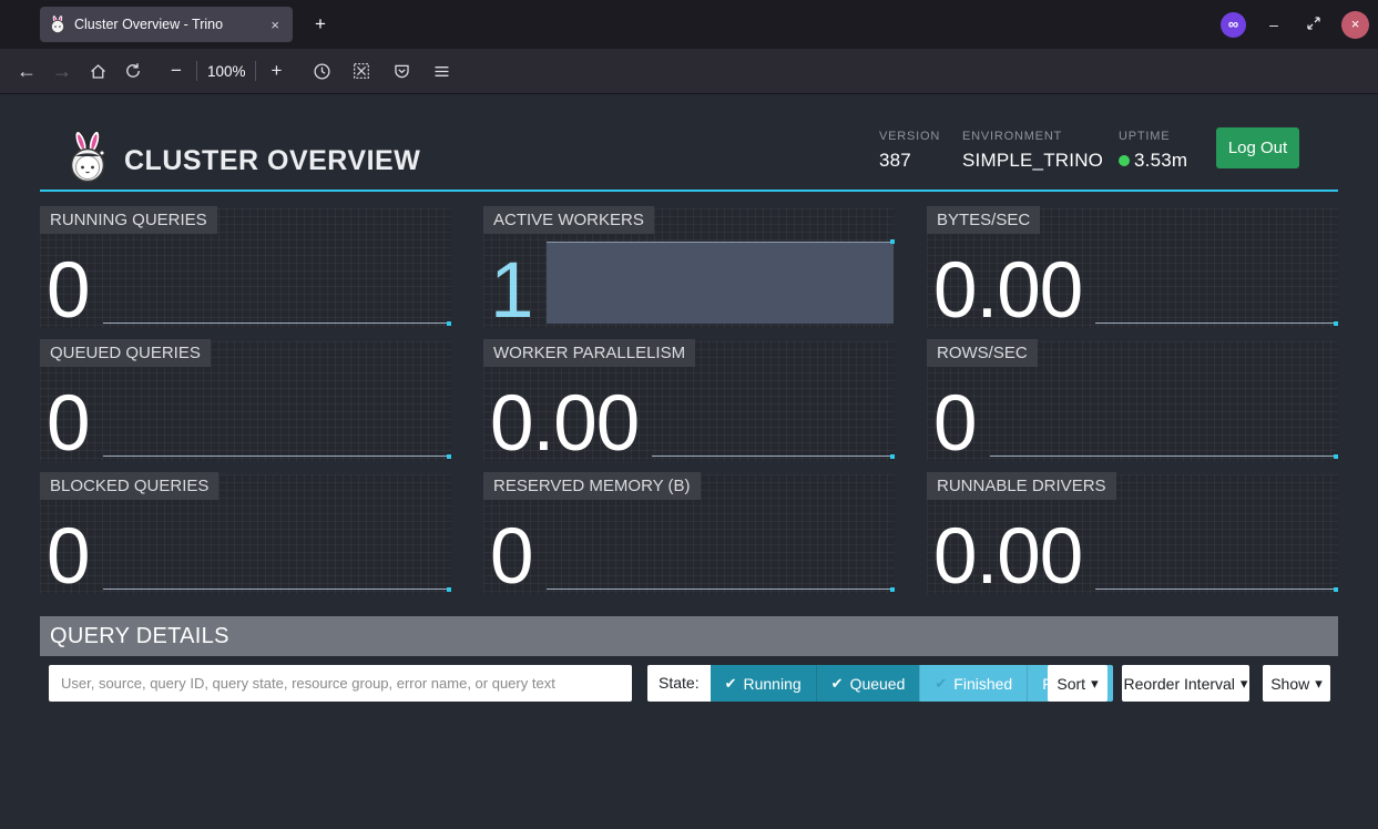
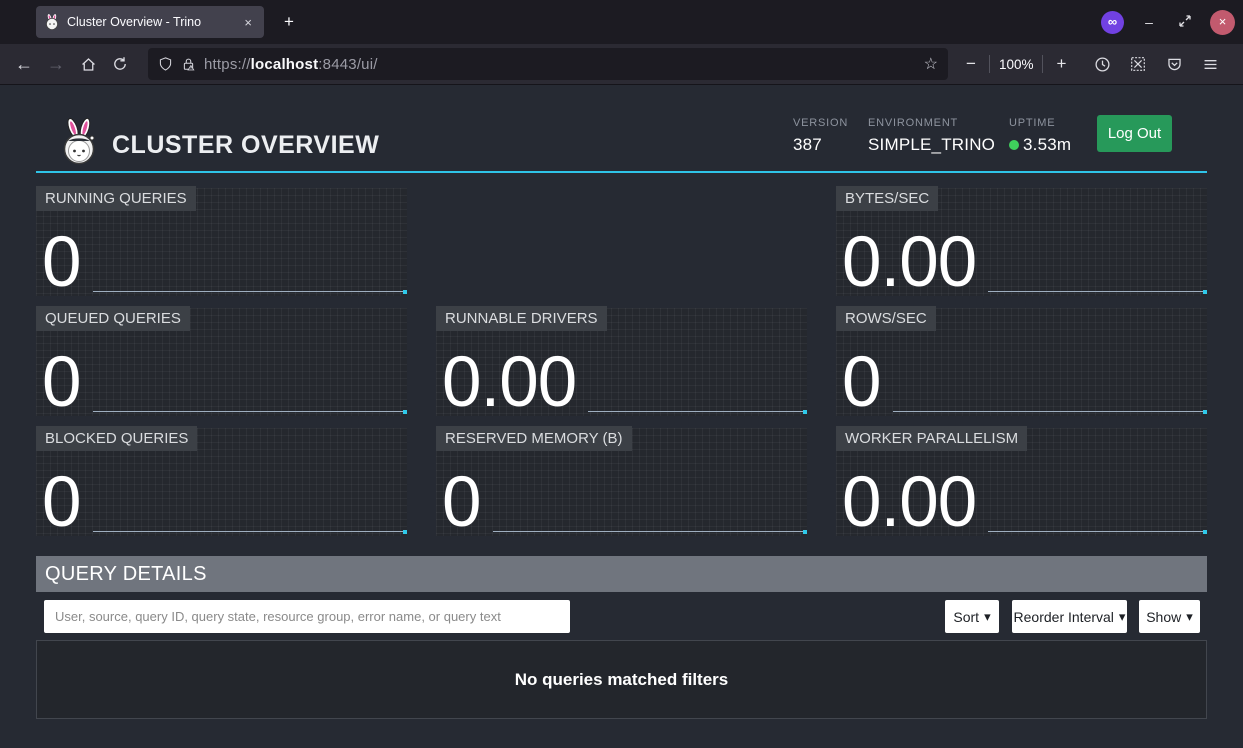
  Cluster Overview - Trino
  ×
  +
  ∞
  –
  ×
  ←
  →
+ https://localhost:8443/ui/
+ ☆
  −
  100%
  +
  CLUSTER OVERVIEW
  VERSION
  387
  ENVIRONMENT
  SIMPLE_TRINO
  UPTIME
  3.53m
  Log Out
  RUNNING QUERIES
  0
- ACTIVE WORKERS
- 1
  BYTES/SEC
  0.00
  QUEUED QUERIES
  0
- WORKER PARALLELISM
+ RUNNABLE DRIVERS
  0.00
  ROWS/SEC
  0
  BLOCKED QUERIES
  0
  RESERVED MEMORY (B)
  0
- RUNNABLE DRIVERS
+ WORKER PARALLELISM
  0.00
  QUERY DETAILS
  User, source, query ID, query state, resource group, error name, or query text
- State:
- Running
- Queued
- Finished
  Sort
  Reorder Interval
  Show
+ No queries matched filters
